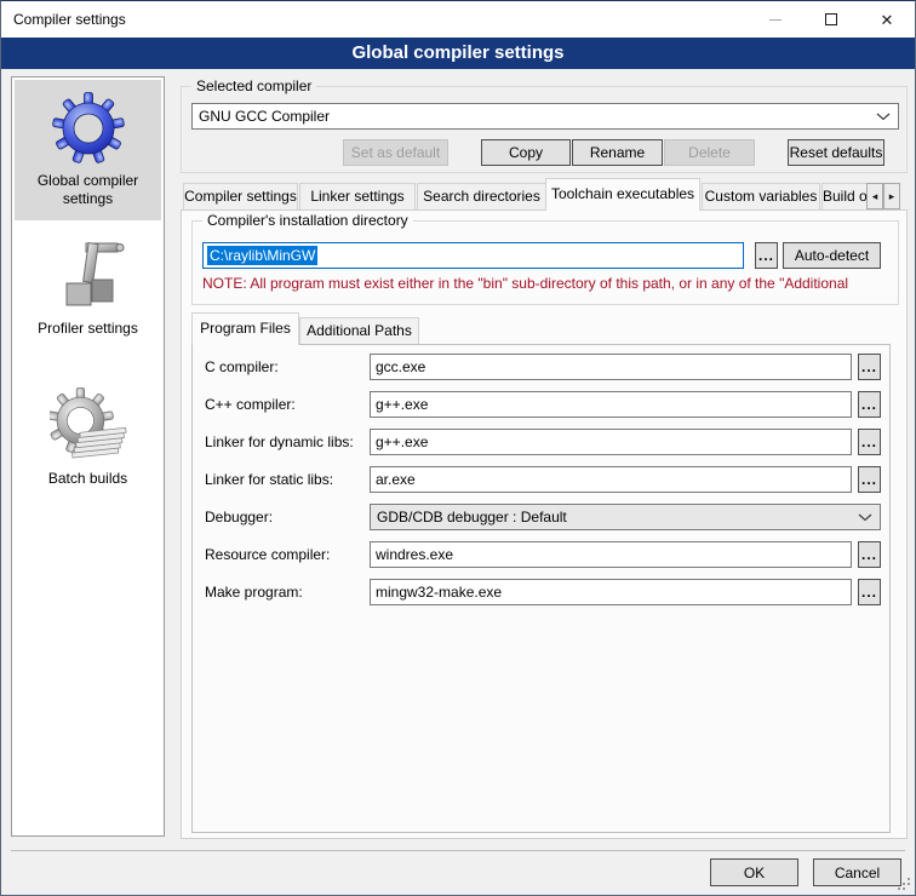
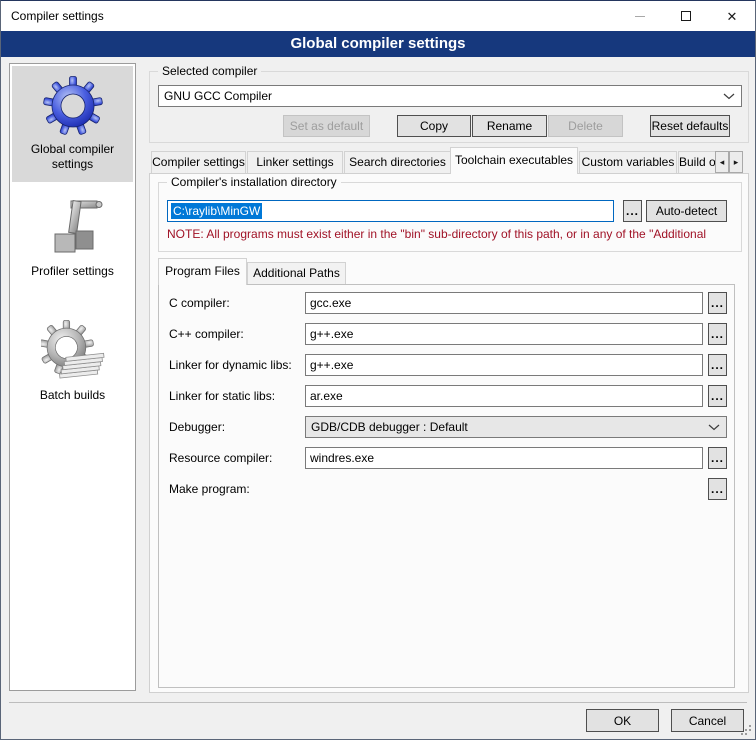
  Compiler settings
  ✕
  Global compiler settings
  Global compiler settings
  Profiler settings
  Batch builds
  Selected compiler
  GNU GCC Compiler
  Set as default
  Copy
  Rename
  Delete
  Reset defaults
  Compiler settings
  Linker settings
  Search directories
  Toolchain executables
  Custom variables
  ◂
  ▸
  Compiler's installation directory
  C:\raylib\MinGW
  ...
  Auto-detect
- NOTE: All program must exist either in the "bin" sub-directory of this path, or in any of the "Additional
+ NOTE: All programs must exist either in the "bin" sub-directory of this path, or in any of the "Additional
  Program Files
  Additional Paths
  C compiler:
  gcc.exe
  ...
  C++ compiler:
  g++.exe
  ...
  Linker for dynamic libs:
  g++.exe
  ...
  Linker for static libs:
  ar.exe
  ...
  Debugger:
  GDB/CDB debugger : Default
  Resource compiler:
  windres.exe
  ...
  Make program:
- mingw32-make.exe
  ...
  OK
  Cancel
